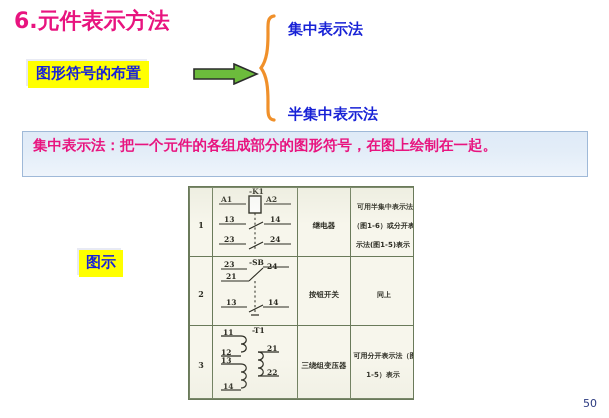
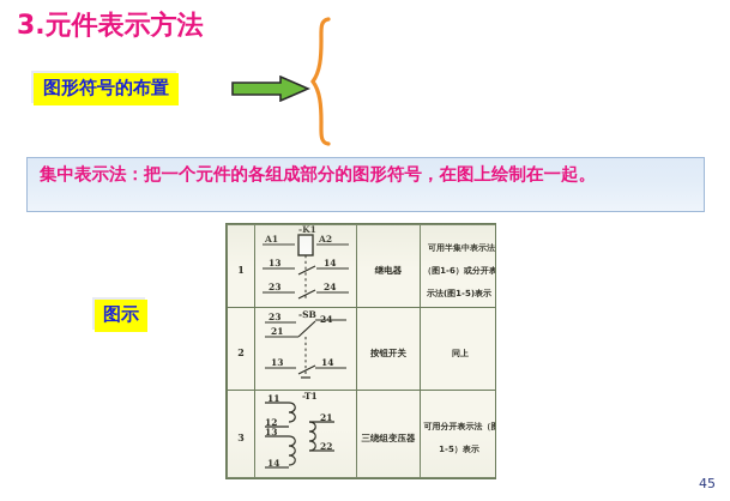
- 6.元件表示方法
+ 3.元件表示方法
  图形符号的布置
- 集中表示法
- 半集中表示法
  集中表示法：把一个元件的各组成部分的图形符号，在图上绘制在一起。
  图示
- 50
+ 45
